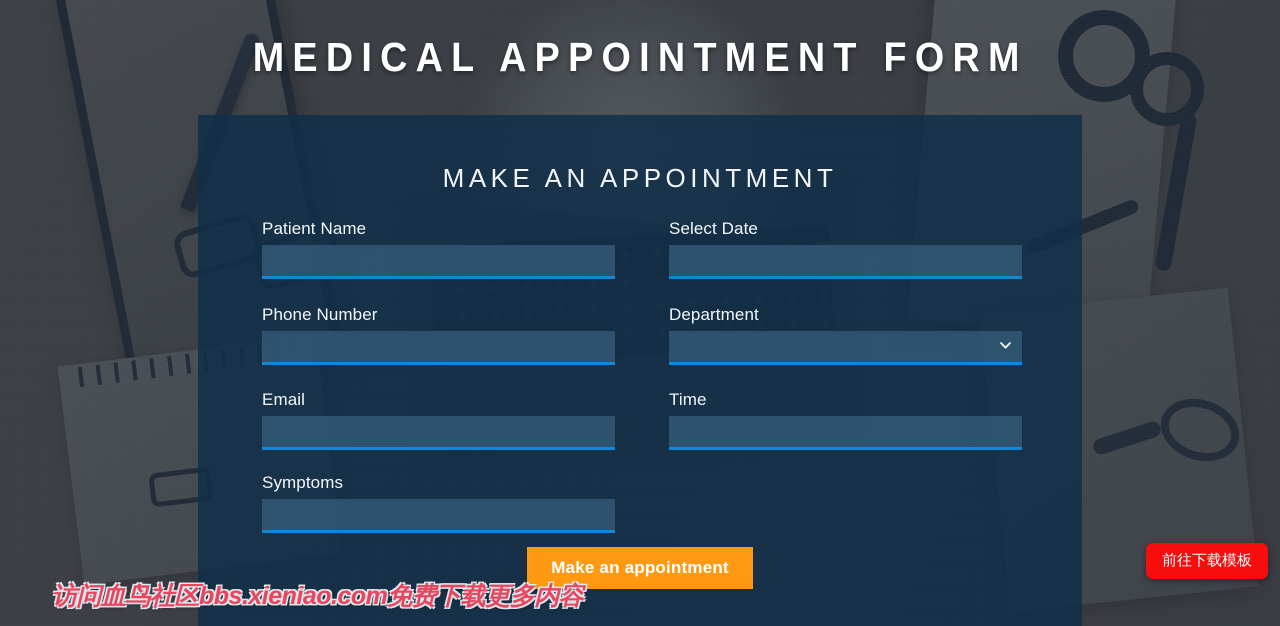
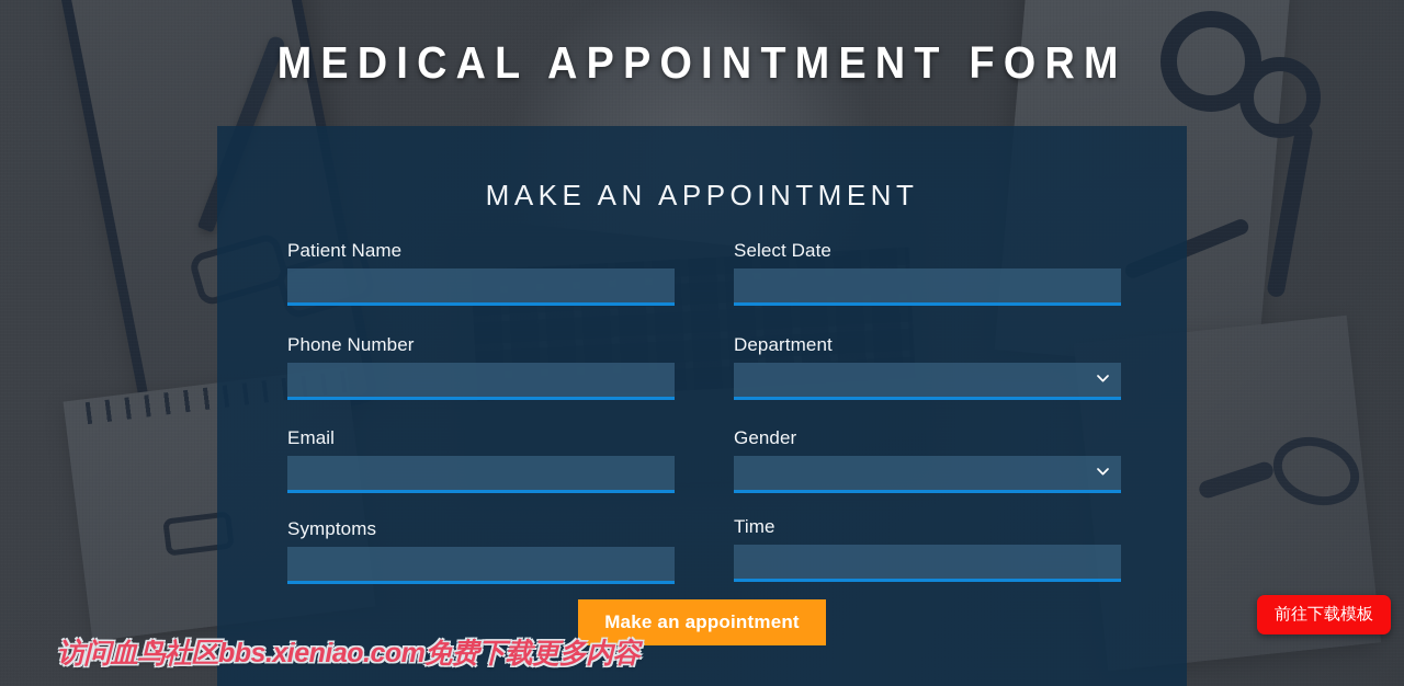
  MEDICAL APPOINTMENT FORM
  MAKE AN APPOINTMENT
  Patient Name
  Phone Number
  Email
  Symptoms
  Select Date
  Department
+ Gender
  Time
  Make an appointment
  访问血鸟社区bbs.xieniao.com免费下载更多内容
  前往下载模板
